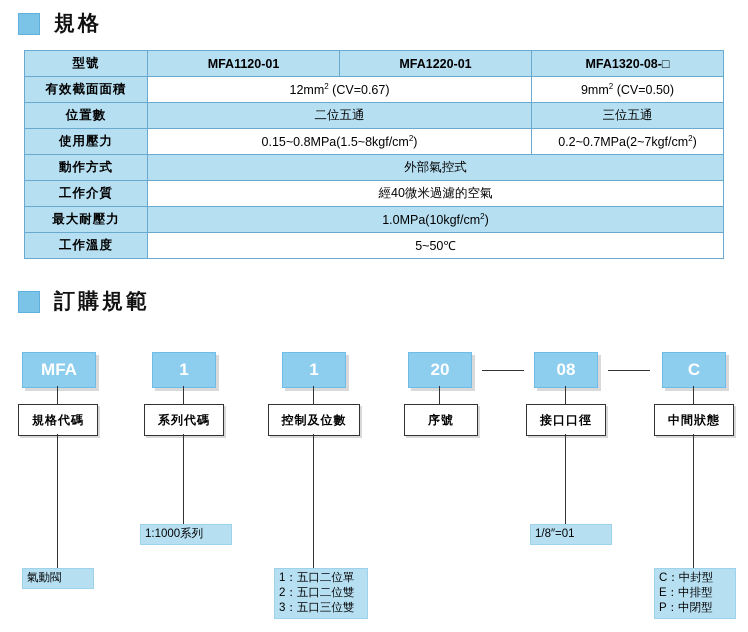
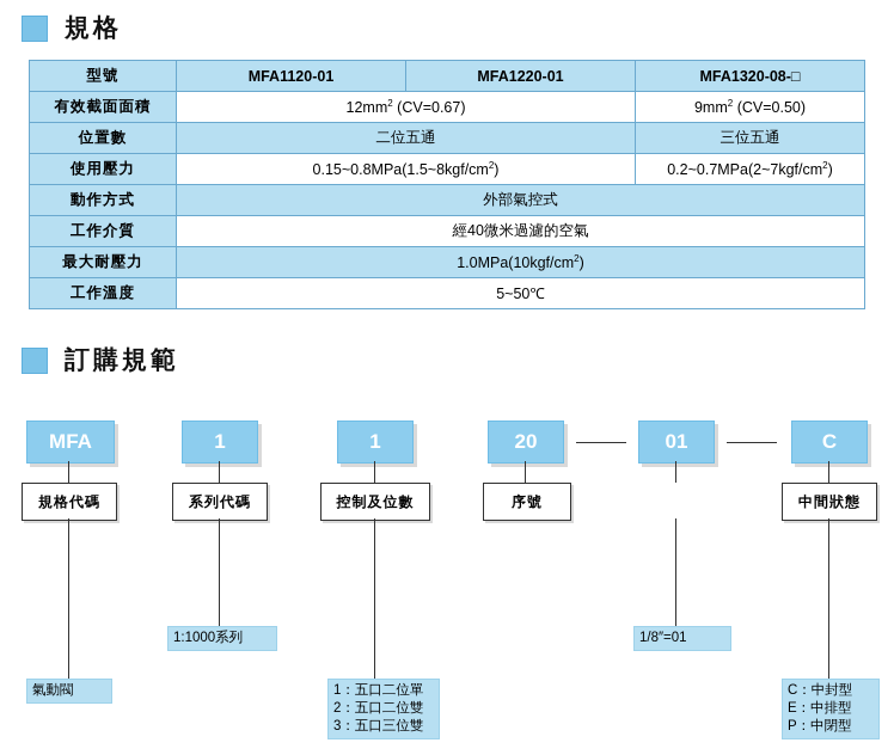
  規格
  型號	MFA1120-01	MFA1220-01	MFA1320-08-□
  有效截面面積	12mm2 (CV=0.67)	9mm2 (CV=0.50)
  位置數	二位五通	三位五通
  使用壓力	0.15~0.8MPa(1.5~8kgf/cm2)	0.2~0.7MPa(2~7kgf/cm2)
  動作方式	外部氣控式
  工作介質	經40微米過濾的空氣
  最大耐壓力	1.0MPa(10kgf/cm2)
  工作溫度	5~50℃
  訂購規範
  MFA
  1
  1
  20
- 08
+ 01
  C
  規格代碼
  系列代碼
  控制及位數
  序號
- 接口口徑
  中間狀態
  氣動閥
  1:1000系列
  1：五口二位單
  2：五口二位雙
  3：五口三位雙
  1/8″=01
  C：中封型
  E：中排型
  P：中閉型
